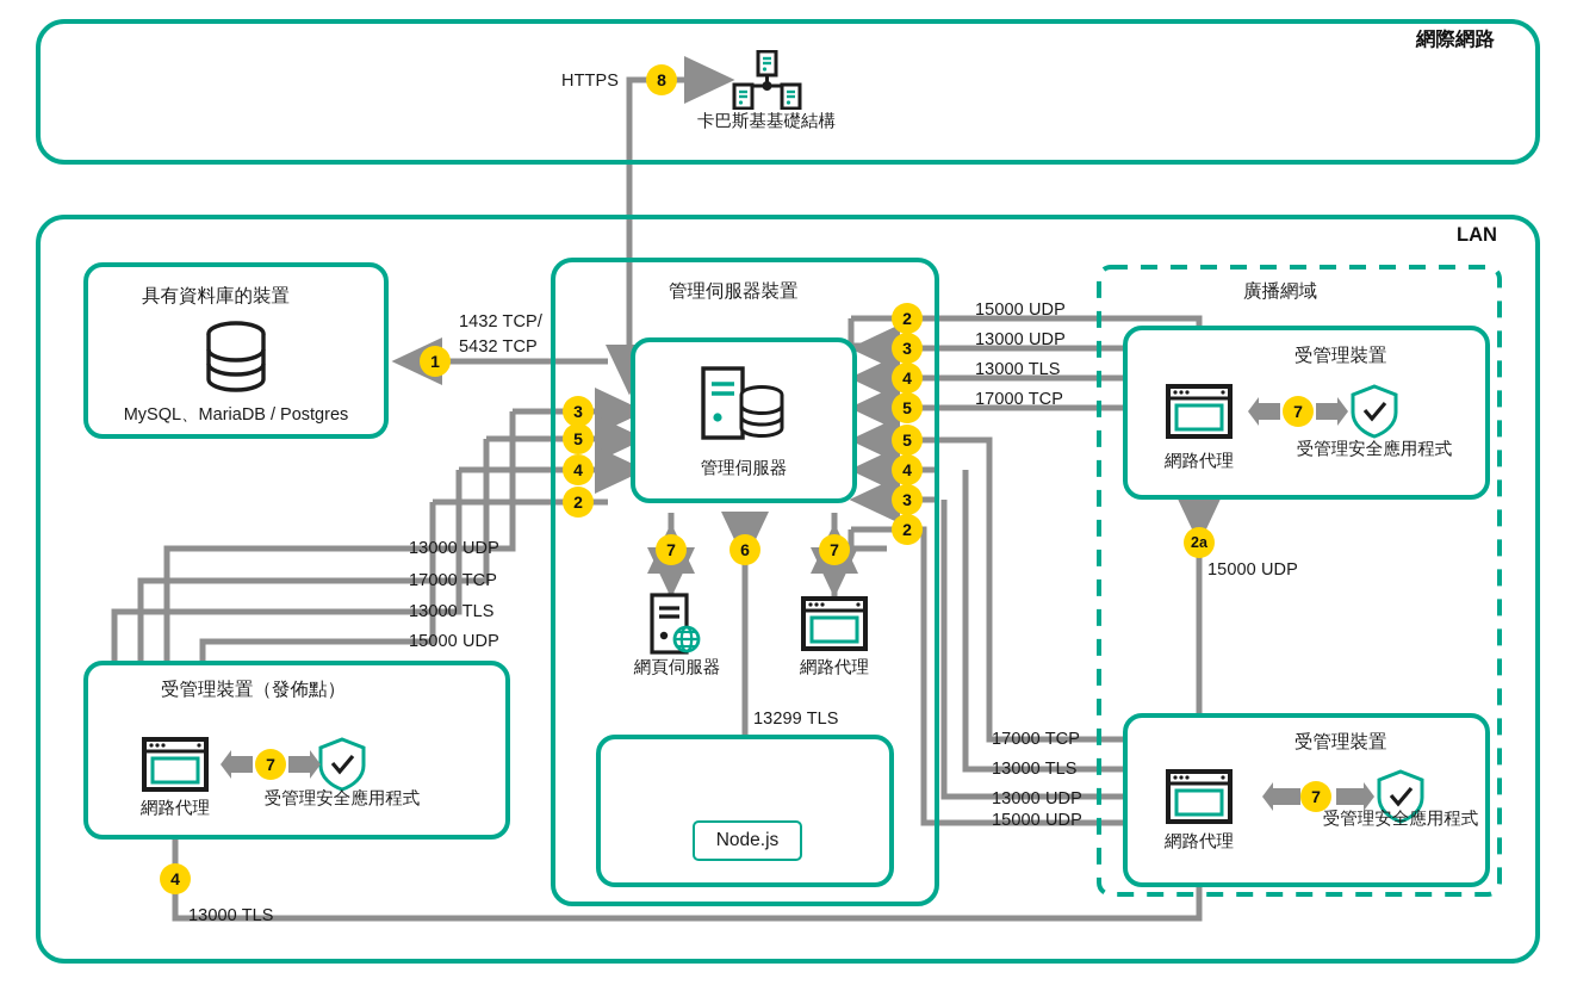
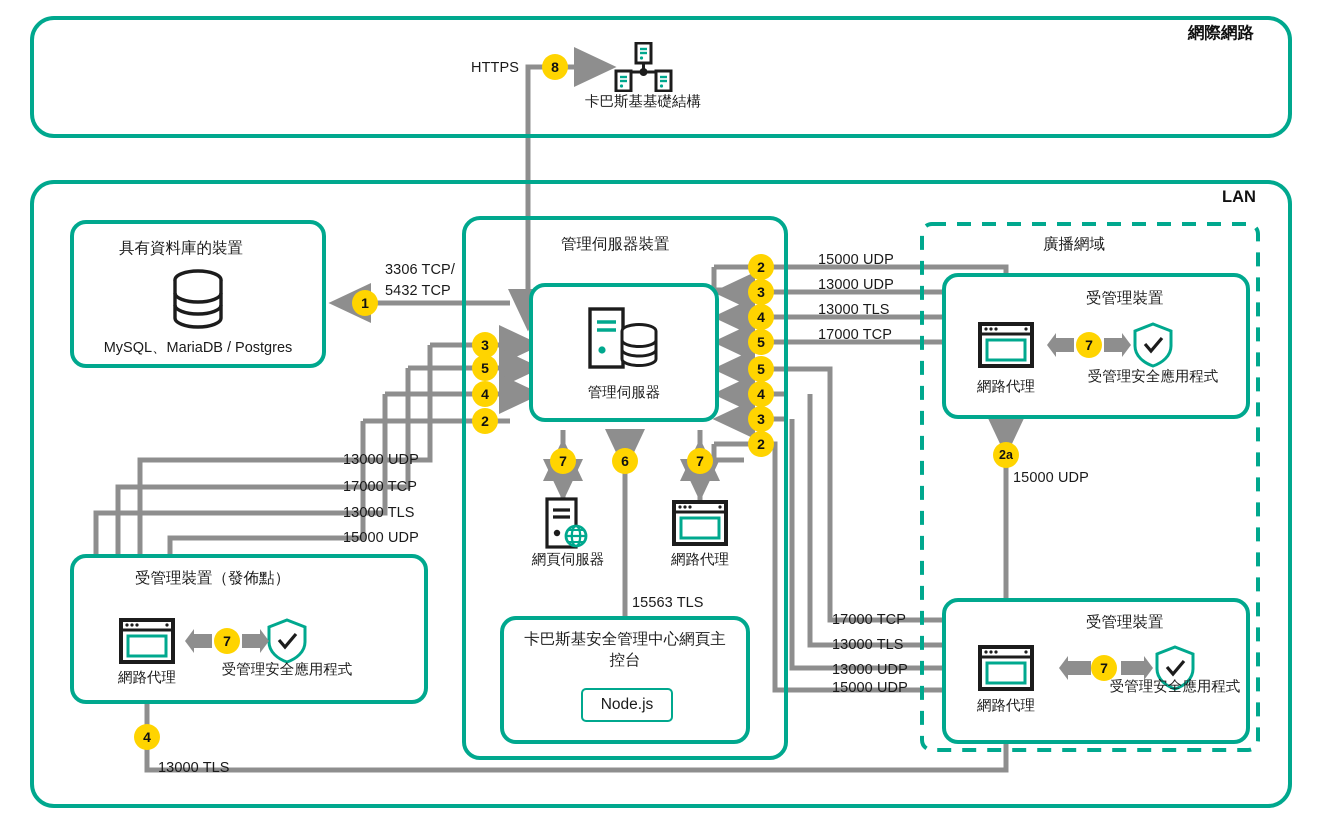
  網際網路
  LAN
  廣播網域
  具有資料庫的裝置
  管理伺服器裝置
  受管理裝置
  受管理裝置
  受管理裝置（發佈點）
+ 卡巴斯基安全管理中心網頁主控台
  Node.js
  卡巴斯基基礎結構
  MySQL、MariaDB / Postgres
  管理伺服器
  網頁伺服器
  網路代理
  網路代理
  網路代理
  網路代理
  受管理安全應用程式
  受管理安全應用程式
  受管理安全應用程式
  HTTPS
- 1432 TCP/
+ 3306 TCP/
  5432 TCP
  15000 UDP
  13000 UDP
  13000 TLS
  17000 TCP
  13000 UDP
  17000 TCP
  13000 TLS
  15000 UDP
  17000 TCP
  13000 TLS
  13000 UDP
  15000 UDP
- 13299 TLS
+ 15563 TLS
  15000 UDP
  13000 TLS
  8
  1
  3
  5
  4
  2
  2
  3
  4
  5
  5
  4
  3
  2
  7
  6
  7
  7
  7
  7
  2a
  4
